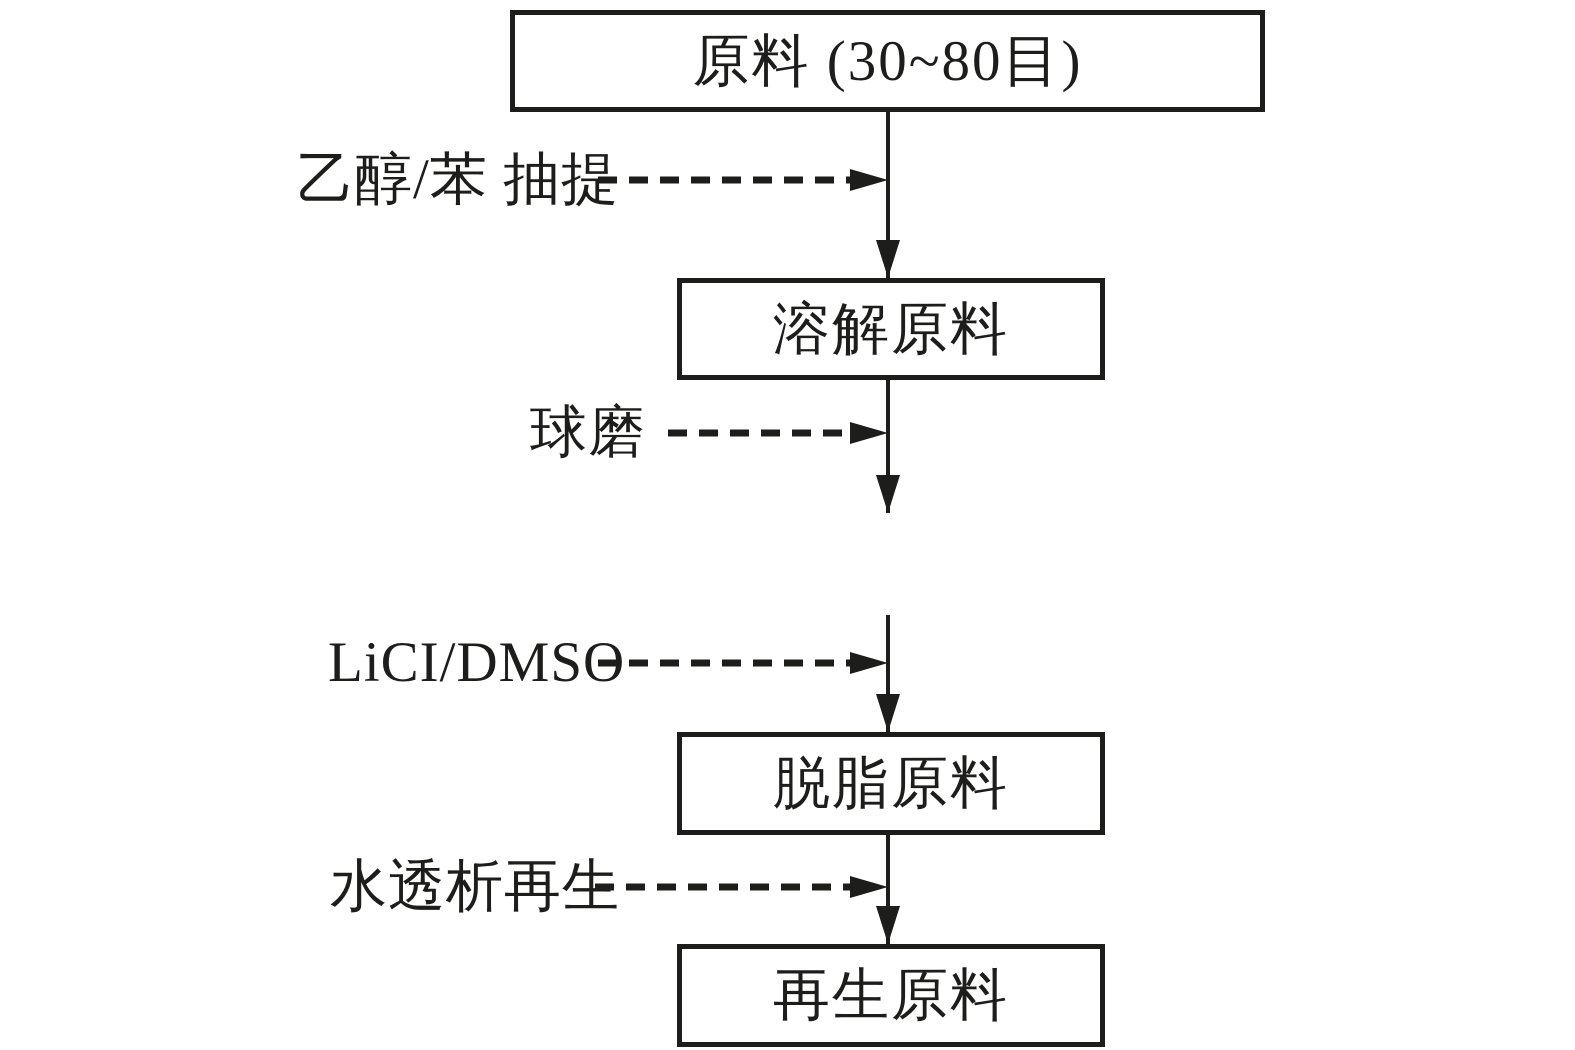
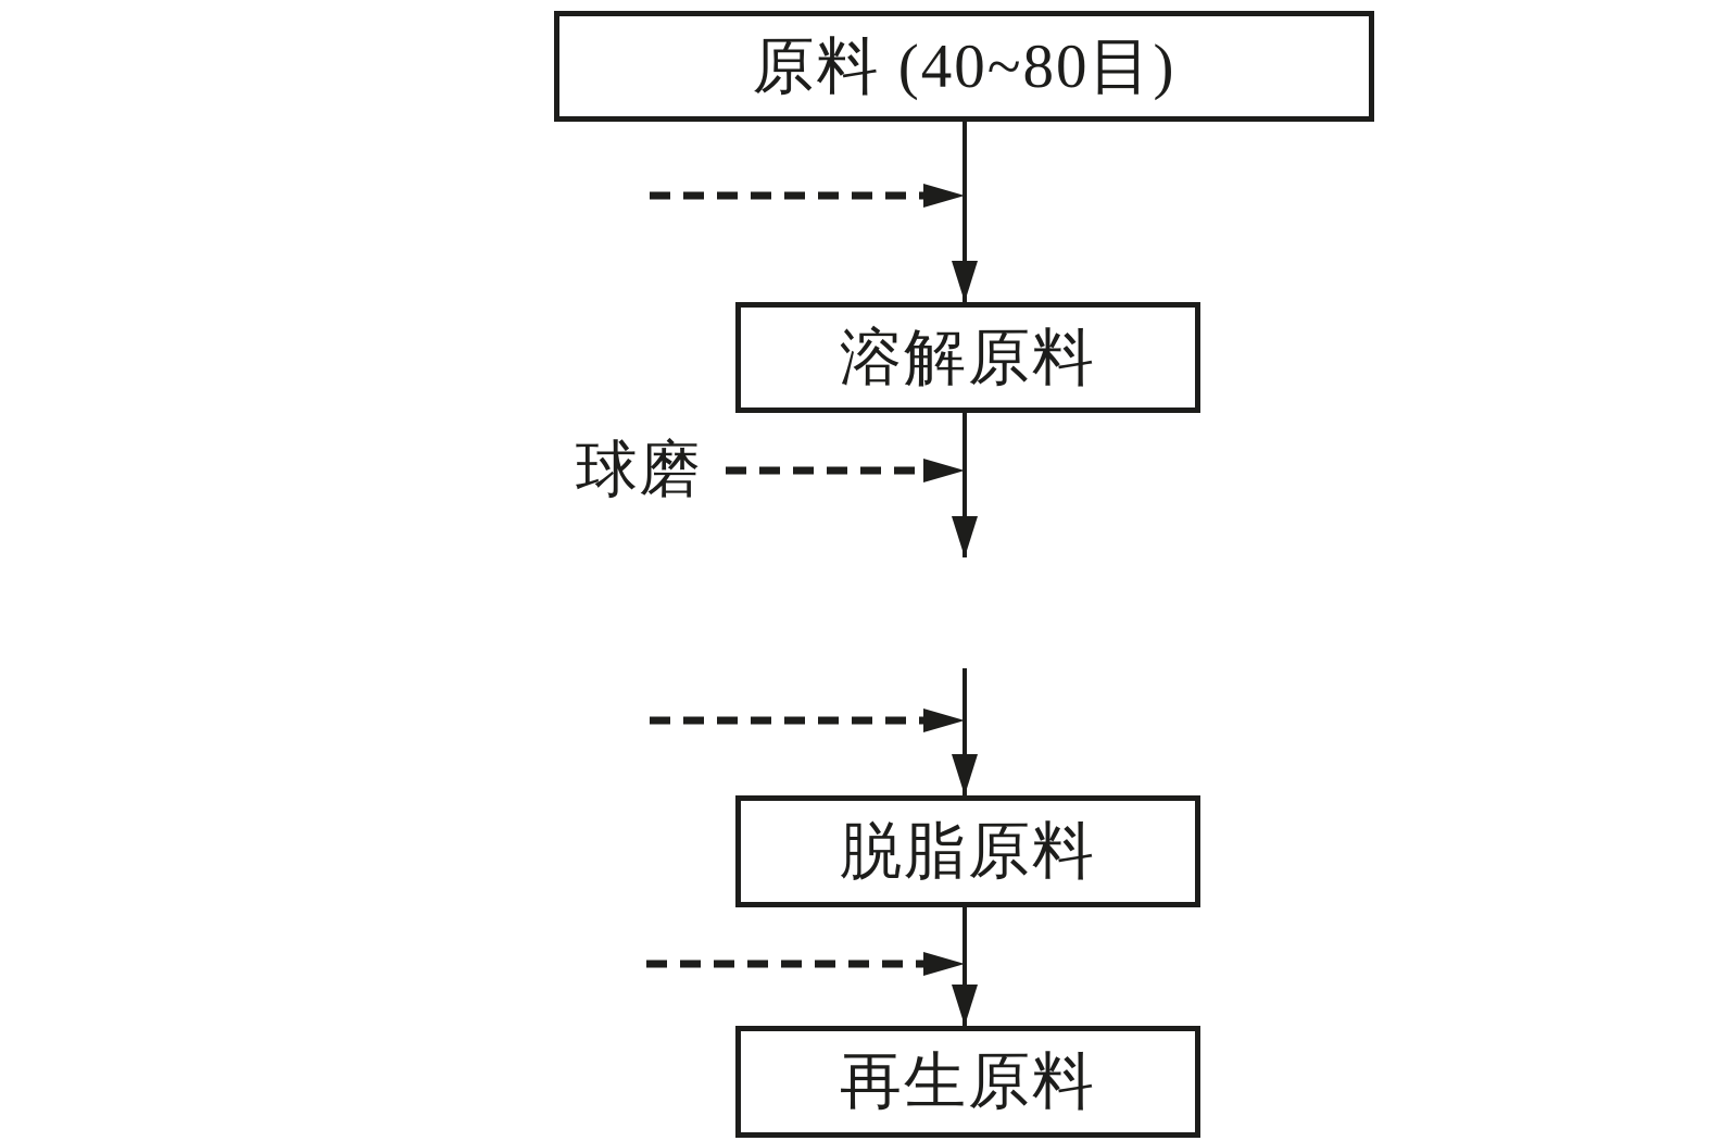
- 原料 (30~80目)
+ 原料 (40~80目)
  溶解原料
  脱脂原料
  再生原料
- 乙醇/苯 抽提
  球磨
- LiCI/DMSO
- 水透析再生
